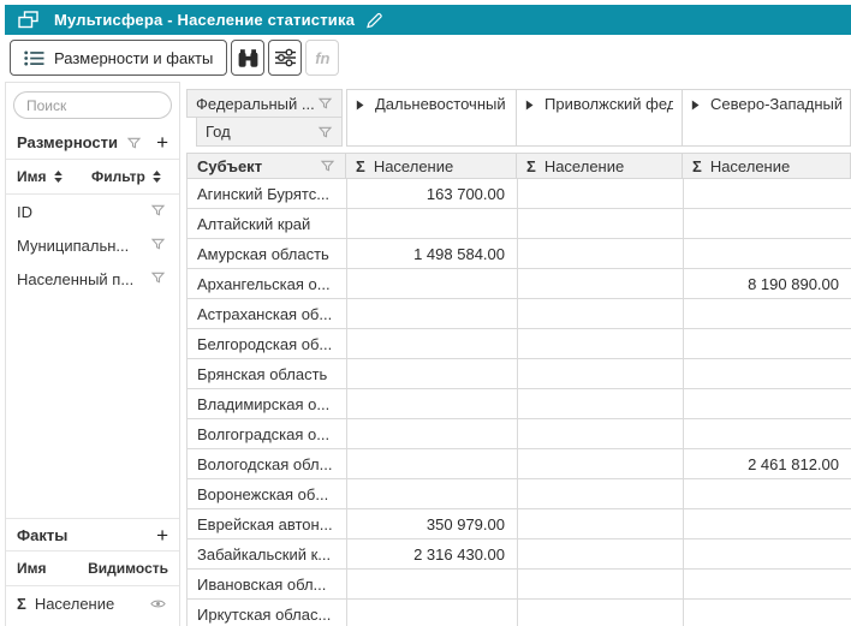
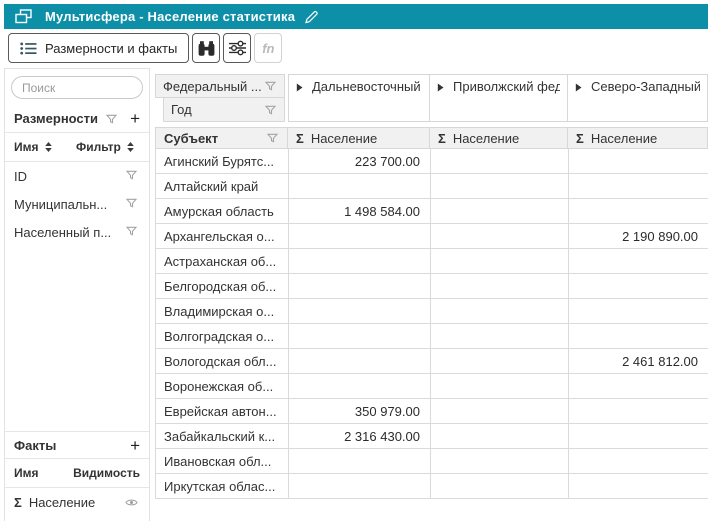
  Мультисфера - Население статистика
  Размерности и факты
  fn
  Поиск
  Размерности
  +
  Имя
  Фильтр
  ID
  Муниципальн...
  Населенный п...
  Факты
  +
  Имя
  Видимость
  Σ
  Население
  Федеральный ...
  Дальневосточный
  Приволжский фед
  Северо-Западный
  Год
  Субъект
  Σ
  Население
  Σ
  Население
  Σ
  Население
  Агинский Бурятс...
- 163 700.00
+ 223 700.00
  Алтайский край
  Амурская область
  1 498 584.00
  Архангельская о...
- 8 190 890.00
+ 2 190 890.00
  Астраханская об...
  Белгородская об...
- Брянская область
  Владимирская о...
  Волгоградская о...
  Вологодская обл...
  2 461 812.00
  Воронежская об...
  Еврейская автон...
  350 979.00
  Забайкальский к...
  2 316 430.00
  Ивановская обл...
  Иркутская облас...
